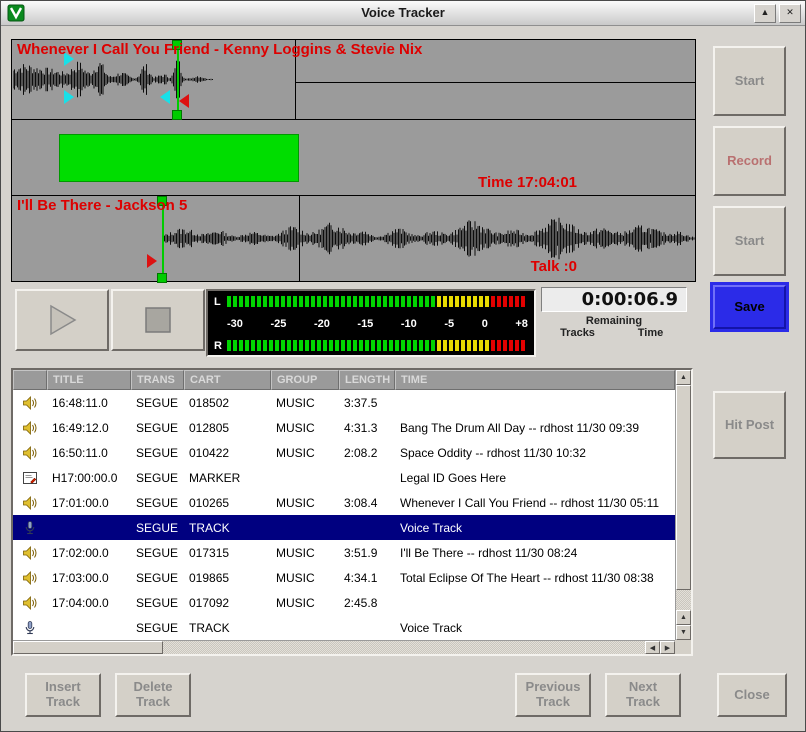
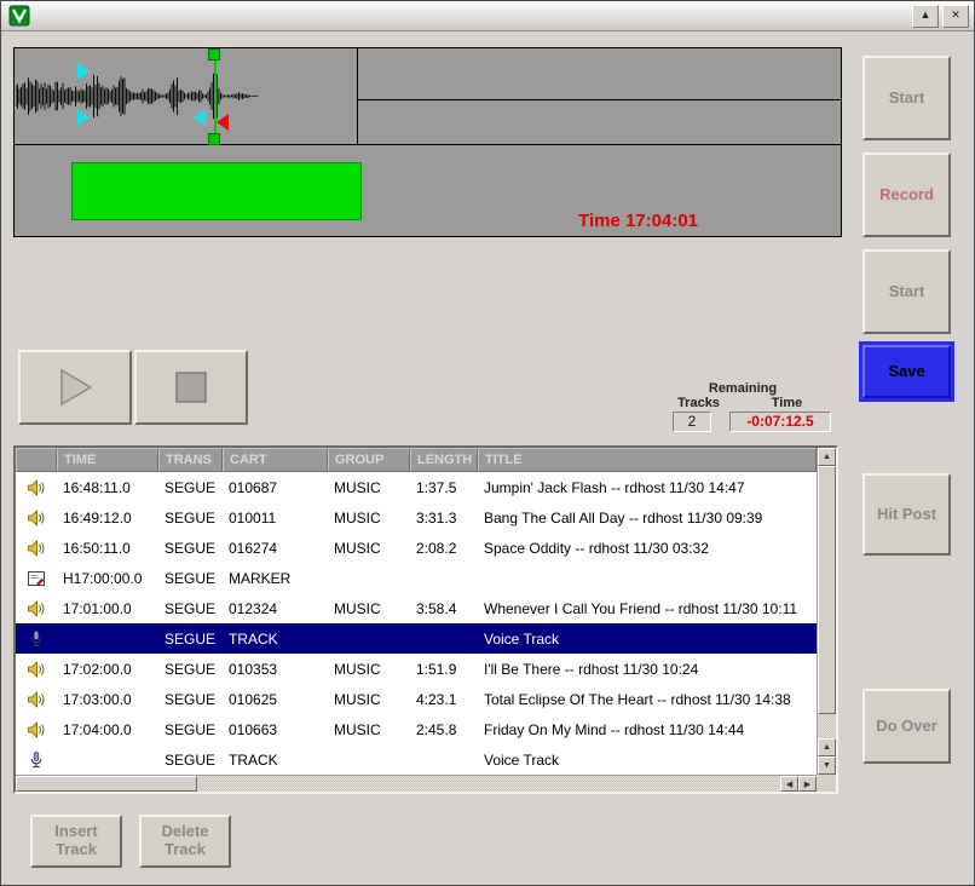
- Voice Tracker
  ▲
  ✕
- Whenever I Call You Friend - Kenny Loggins & Stevie Nix
  Time 17:04:01
- I'll Be There - Jackson 5
- Talk :0
- L
- -30
- -25
- -20
- -15
- -10
- -5
- 0
- +8
- R
- 0:00:06.9
  Remaining
  Tracks
  Time
+ 2
+ -0:07:12.5
- TITLE
+ TIME
  TRANS
  CART
  GROUP
  LENGTH
- TIME
+ TITLE
  16:48:11.0
  SEGUE
- 018502
+ 010687
  MUSIC
- 3:37.5
+ 1:37.5
+ Jumpin' Jack Flash -- rdhost 11/30 14:47
  16:49:12.0
  SEGUE
- 012805
+ 010011
  MUSIC
- 4:31.3
+ 3:31.3
- Bang The Drum All Day -- rdhost 11/30 09:39
+ Bang The Call All Day -- rdhost 11/30 09:39
  16:50:11.0
  SEGUE
- 010422
+ 016274
  MUSIC
  2:08.2
- Space Oddity -- rdhost 11/30 10:32
+ Space Oddity -- rdhost 11/30 03:32
  H17:00:00.0
  SEGUE
  MARKER
- Legal ID Goes Here
  17:01:00.0
  SEGUE
- 010265
+ 012324
  MUSIC
- 3:08.4
+ 3:58.4
- Whenever I Call You Friend -- rdhost 11/30 05:11
+ Whenever I Call You Friend -- rdhost 11/30 10:11
  SEGUE
  TRACK
  Voice Track
  17:02:00.0
  SEGUE
- 017315
+ 010353
  MUSIC
- 3:51.9
+ 1:51.9
- I'll Be There -- rdhost 11/30 08:24
+ I'll Be There -- rdhost 11/30 10:24
  17:03:00.0
  SEGUE
- 019865
+ 010625
  MUSIC
- 4:34.1
+ 4:23.1
- Total Eclipse Of The Heart -- rdhost 11/30 08:38
+ Total Eclipse Of The Heart -- rdhost 11/30 14:38
  17:04:00.0
  SEGUE
- 017092
+ 010663
  MUSIC
  2:45.8
+ Friday On My Mind -- rdhost 11/30 14:44
  SEGUE
  TRACK
  Voice Track
  Start
  Record
  Start
  Save
  Hit Post
+ Do Over
  Insert Track
  Delete Track
- Previous Track
- Next Track
- Close
